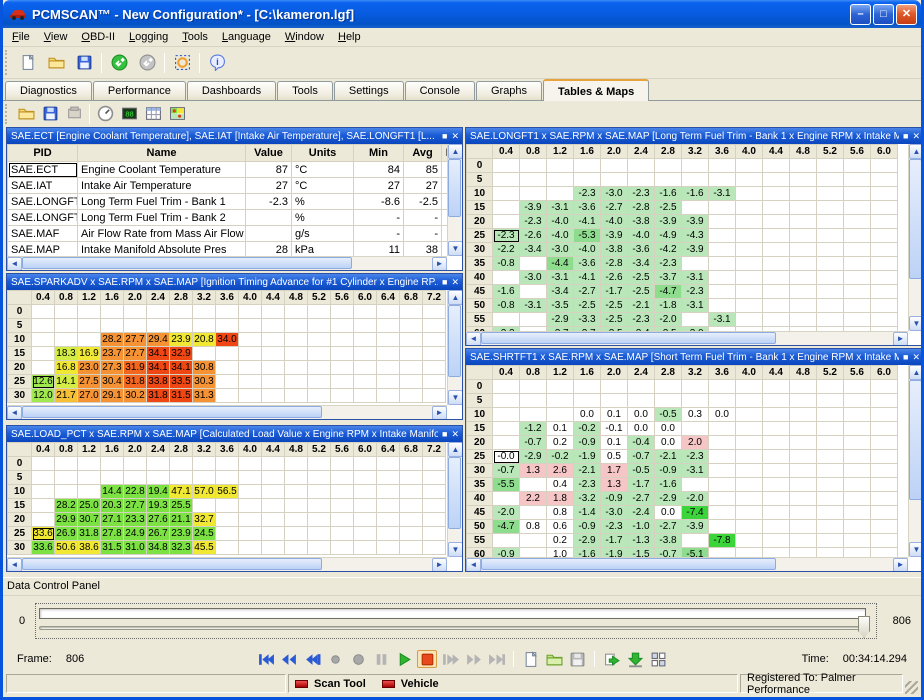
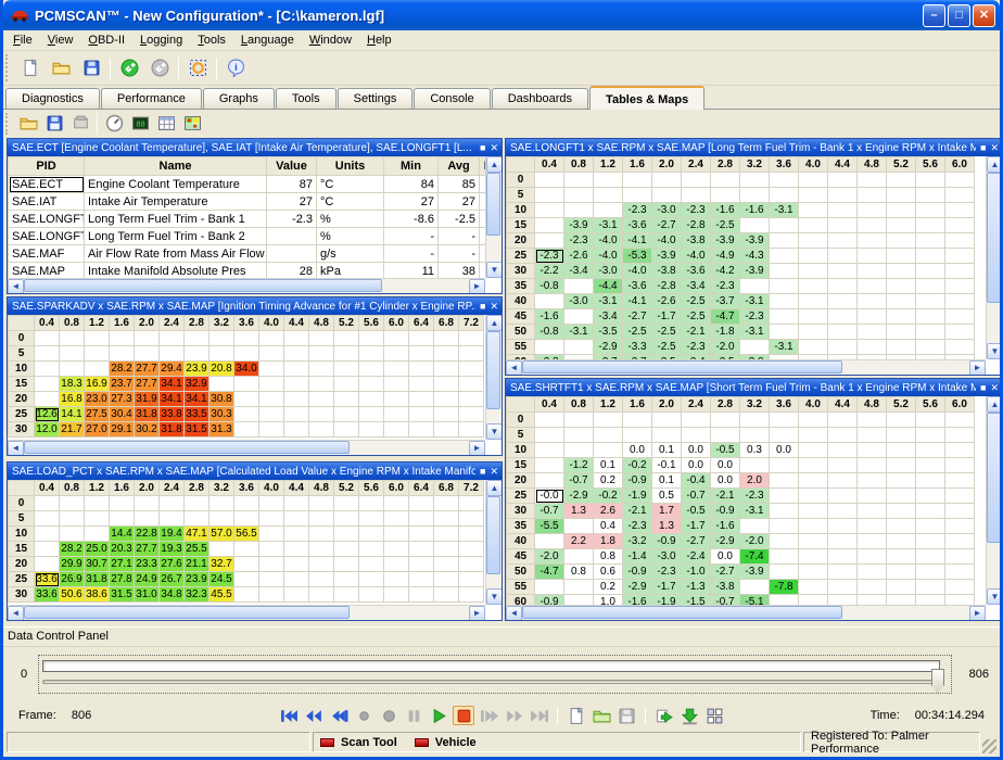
  PCMSCAN™ - New Configuration* - [C:\kameron.lgf]
  –
  □
  ✕
  File
  View
  OBD-II
  Logging
  Tools
  Language
  Window
  Help
  i
  Diagnostics
  Performance
- Dashboards
+ Graphs
  Tools
  Settings
  Console
- Graphs
+ Dashboards
  Tables & Maps
  88
  SAE.ECT [Engine Coolant Temperature], SAE.IAT [Intake Air Temperature], SAE.LONGFT1 [L...
  ■
  ✕
  PID	Name	Value	Units	Min	Avg
  SAE.ECT	Engine Coolant Temperature	87	°C	84	85
  SAE.IAT	Intake Air Temperature	27	°C	27	27
  SAE.LONGFT	Long Term Fuel Trim - Bank 1	-2.3	%	-8.6	-2.5
  SAE.LONGFT	Long Term Fuel Trim - Bank 2		%	-	-
  SAE.MAF	Air Flow Rate from Mass Air Flow		g/s	-	-
  SAE.MAP	Intake Manifold Absolute Pres	28	kPa	11	38
  ▲
  ▼
  ◄
  ►
  SAE.SPARKADV x SAE.RPM x SAE.MAP [Ignition Timing Advance for #1 Cylinder x Engine RP.
  ■
  ✕
  	0.4	0.8	1.2	1.6	2.0	2.4	2.8	3.2	3.6	4.0	4.4	4.8	5.2	5.6	6.0	6.4	6.8	7.2
  0
  5
  10				28.2	27.7	29.4	23.9	20.8	34.0
  15		18.3	16.9	23.7	27.7	34.1	32.9
  20		16.8	23.0	27.3	31.9	34.1	34.1	30.8
  25	12.6	14.1	27.5	30.4	31.8	33.8	33.5	30.3
  30	12.0	21.7	27.0	29.1	30.2	31.8	31.5	31.3
  ▲
  ▼
  ◄
  ►
  SAE.LOAD_PCT x SAE.RPM x SAE.MAP [Calculated Load Value x Engine RPM x Intake Manifo
  ■
  ✕
  	0.4	0.8	1.2	1.6	2.0	2.4	2.8	3.2	3.6	4.0	4.4	4.8	5.2	5.6	6.0	6.4	6.8	7.2
  0
  5
  10				14.4	22.8	19.4	47.1	57.0	56.5
  15		28.2	25.0	20.3	27.7	19.3	25.5
  20		29.9	30.7	27.1	23.3	27.6	21.1	32.7
  25	33.6	26.9	31.8	27.8	24.9	26.7	23.9	24.5
  30	33.6	50.6	38.6	31.5	31.0	34.8	32.3	45.5
  ▲
  ▼
  ◄
  ►
  SAE.LONGFT1 x SAE.RPM x SAE.MAP [Long Term Fuel Trim - Bank 1 x Engine RPM x Intake M
  ■
  ✕
  	0.4	0.8	1.2	1.6	2.0	2.4	2.8	3.2	3.6	4.0	4.4	4.8	5.2	5.6	6.0
  0
  5
  10				-2.3	-3.0	-2.3	-1.6	-1.6	-3.1
  15		-3.9	-3.1	-3.6	-2.7	-2.8	-2.5
  20		-2.3	-4.0	-4.1	-4.0	-3.8	-3.9	-3.9
  25	-2.3	-2.6	-4.0	-5.3	-3.9	-4.0	-4.9	-4.3
  30	-2.2	-3.4	-3.0	-4.0	-3.8	-3.6	-4.2	-3.9
  35	-0.8		-4.4	-3.6	-2.8	-3.4	-2.3
  40		-3.0	-3.1	-4.1	-2.6	-2.5	-3.7	-3.1
  45	-1.6		-3.4	-2.7	-1.7	-2.5	-4.7	-2.3
  50	-0.8	-3.1	-3.5	-2.5	-2.5	-2.1	-1.8	-3.1
  55			-2.9	-3.3	-2.5	-2.3	-2.0		-3.1
  ▲
  ▼
  ◄
  ►
  SAE.SHRTFT1 x SAE.RPM x SAE.MAP [Short Term Fuel Trim - Bank 1 x Engine RPM x Intake M
  ■
  ✕
  	0.4	0.8	1.2	1.6	2.0	2.4	2.8	3.2	3.6	4.0	4.4	4.8	5.2	5.6	6.0
  0
  5
  10				0.0	0.1	0.0	-0.5	0.3	0.0
  15		-1.2	0.1	-0.2	-0.1	0.0	0.0
  20		-0.7	0.2	-0.9	0.1	-0.4	0.0	2.0
  25	-0.0	-2.9	-0.2	-1.9	0.5	-0.7	-2.1	-2.3
  30	-0.7	1.3	2.6	-2.1	1.7	-0.5	-0.9	-3.1
  35	-5.5		0.4	-2.3	1.3	-1.7	-1.6
  40		2.2	1.8	-3.2	-0.9	-2.7	-2.9	-2.0
  45	-2.0		0.8	-1.4	-3.0	-2.4	0.0	-7.4
  50	-4.7	0.8	0.6	-0.9	-2.3	-1.0	-2.7	-3.9
  55			0.2	-2.9	-1.7	-1.3	-3.8		-7.8
  60	-0.9		1.0	-1.6	-1.9	-1.5	-0.7	-5.1
  ▲
  ▼
  ◄
  ►
  Data Control Panel
  0
  806
  Frame:
  806
  Time:
  00:34:14.294
  Scan Tool
  Vehicle
  Registered To: Palmer Performance
